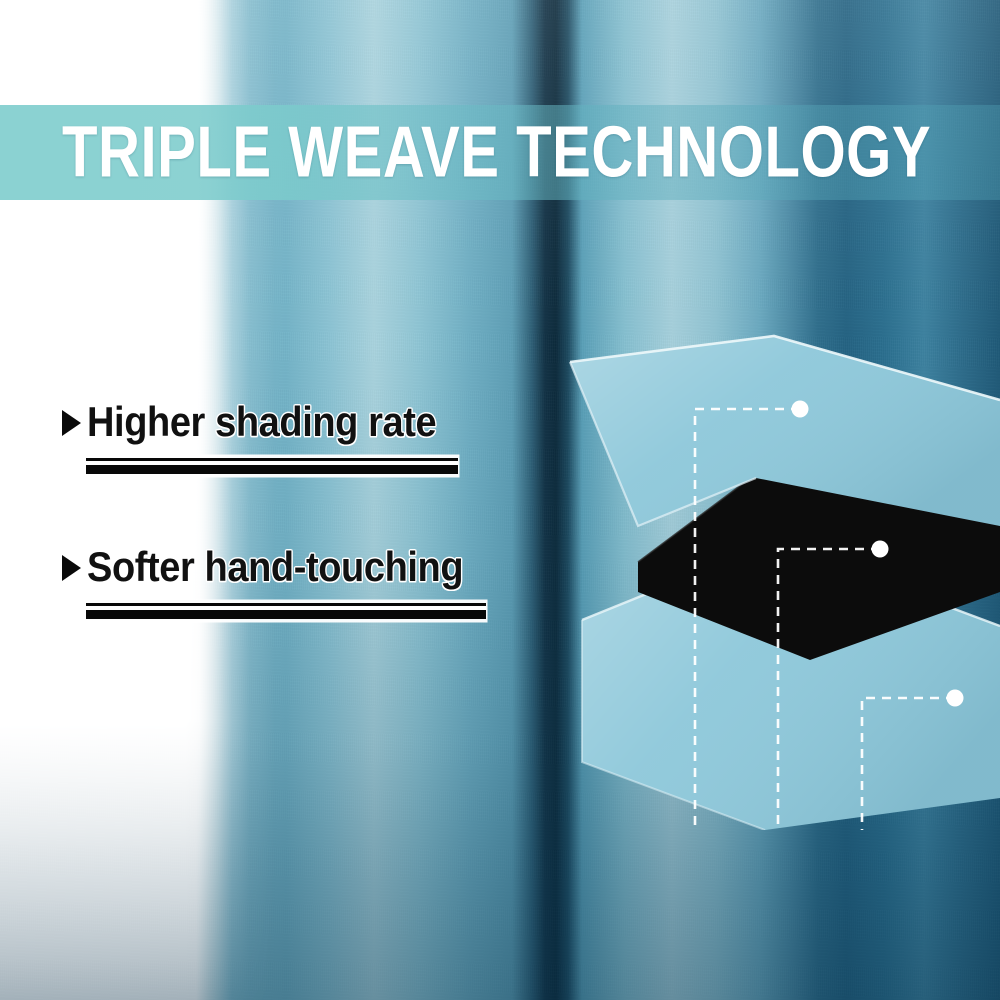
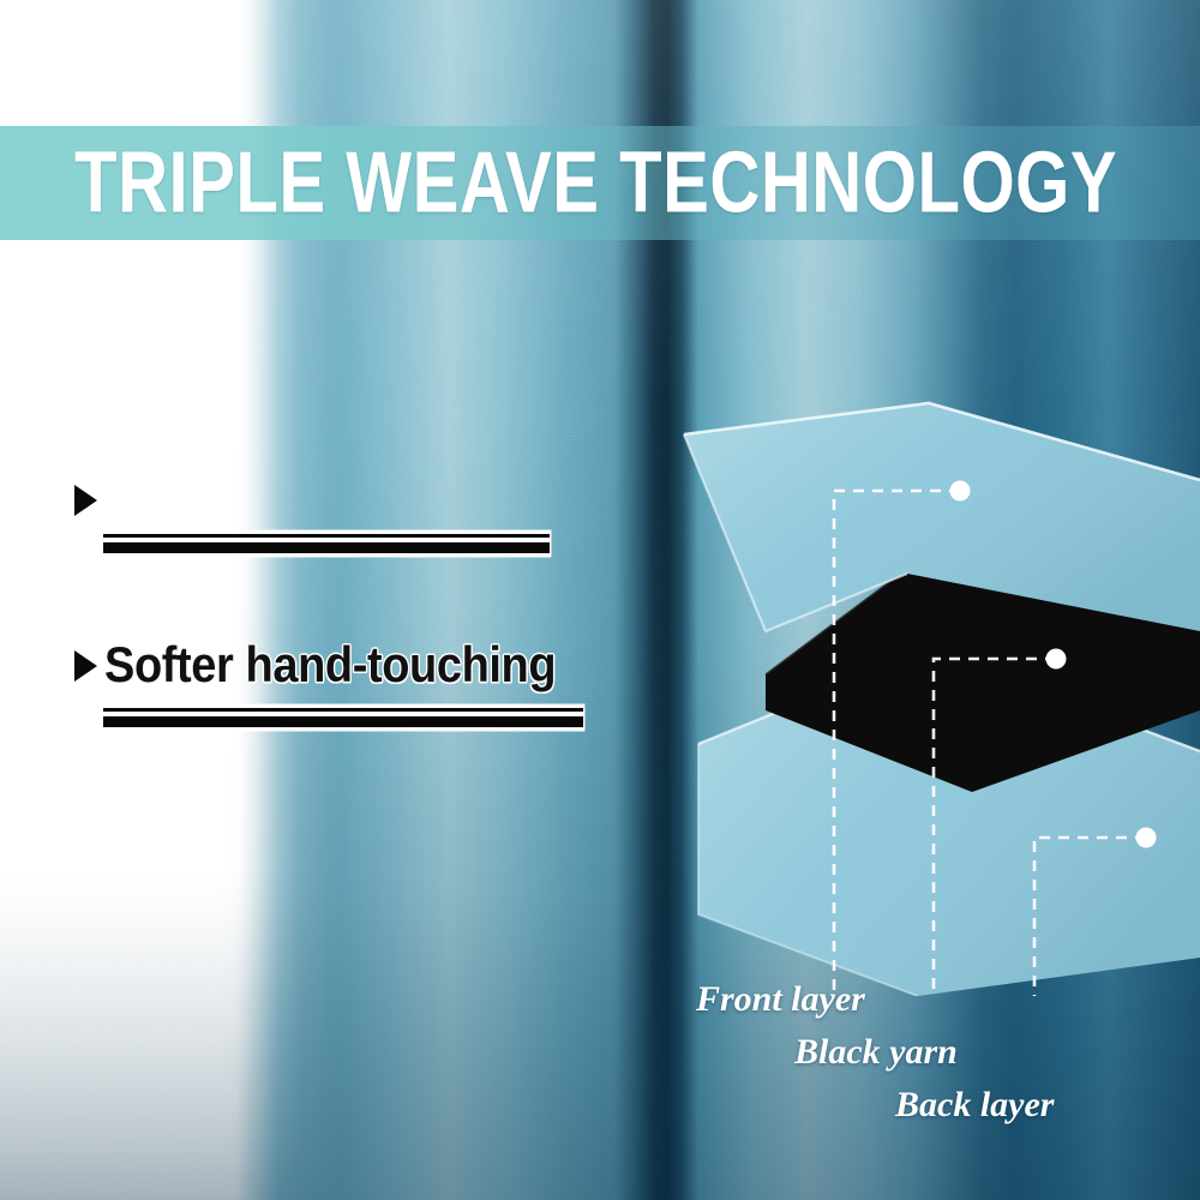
  TRIPLE WEAVE TECHNOLOGY
- Higher shading rate
  Softer hand-touching
+ Front layer
+ Black yarn
+ Back layer
